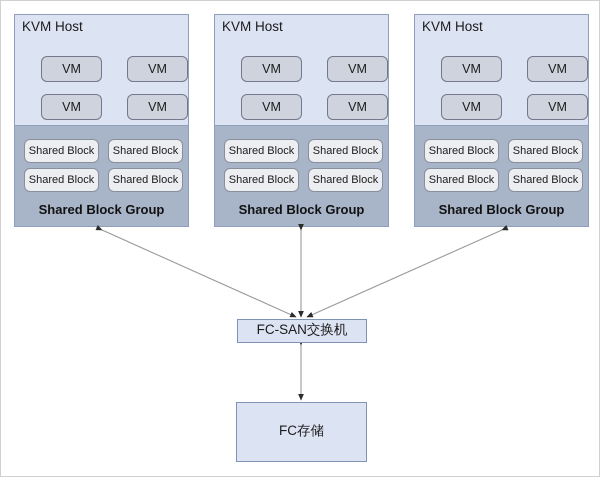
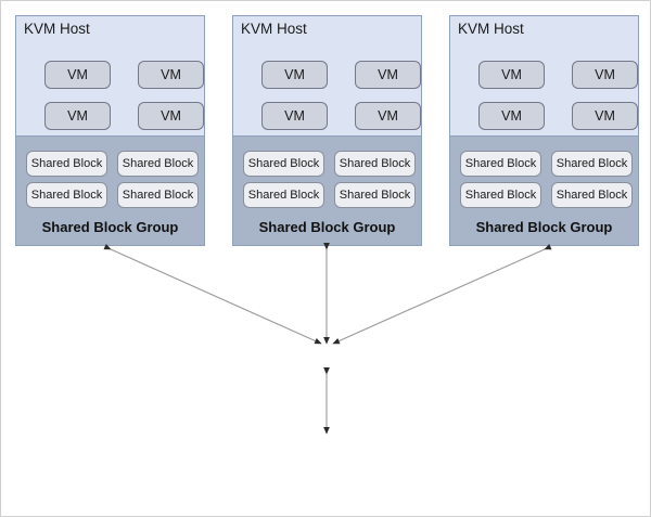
  KVM Host
  VM
  VM
  VM
  VM
  Shared Block
  Shared Block
  Shared Block
  Shared Block
  Shared Block Group
  KVM Host
  VM
  VM
  VM
  VM
  Shared Block
  Shared Block
  Shared Block
  Shared Block
  Shared Block Group
  KVM Host
  VM
  VM
  VM
  VM
  Shared Block
  Shared Block
  Shared Block
  Shared Block
  Shared Block Group
- FC-SAN交换机
- FC存储
